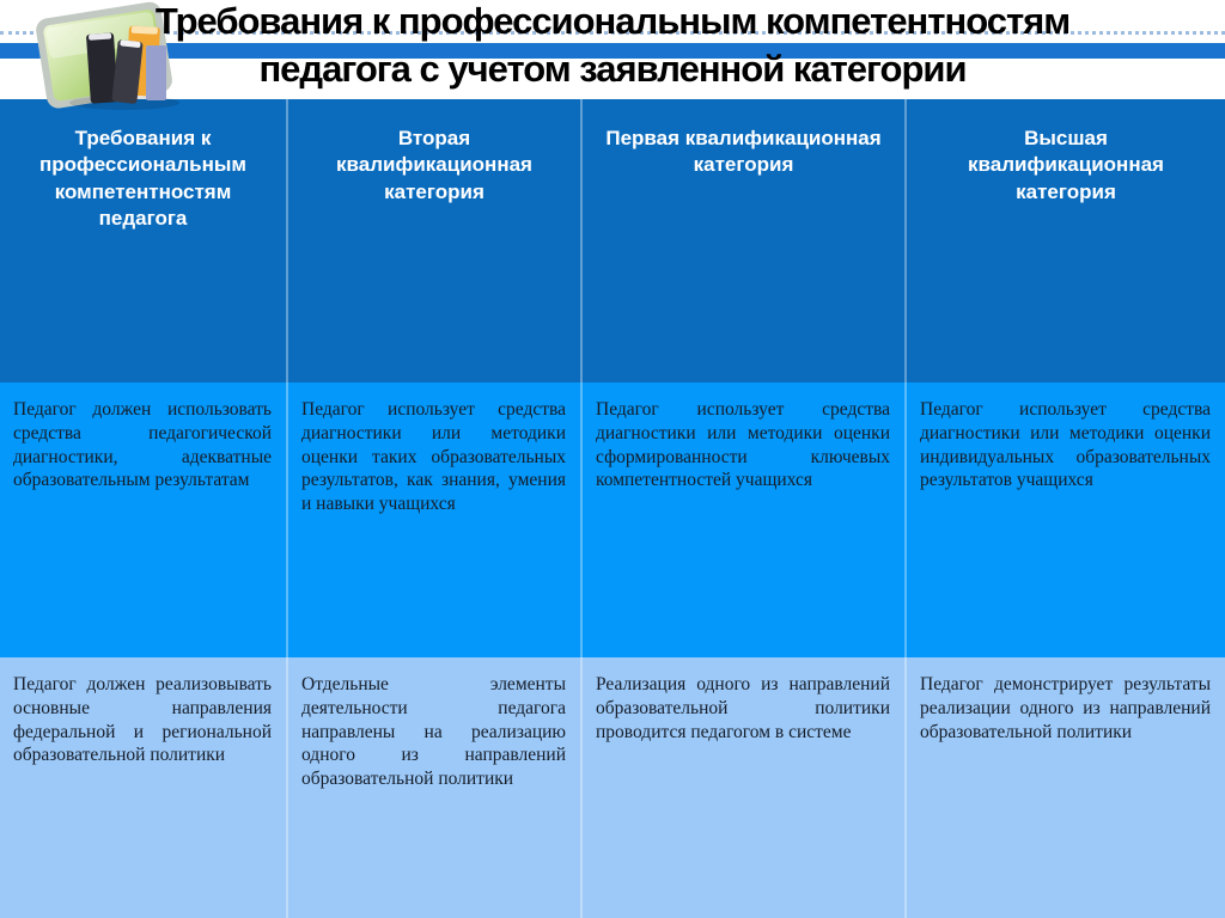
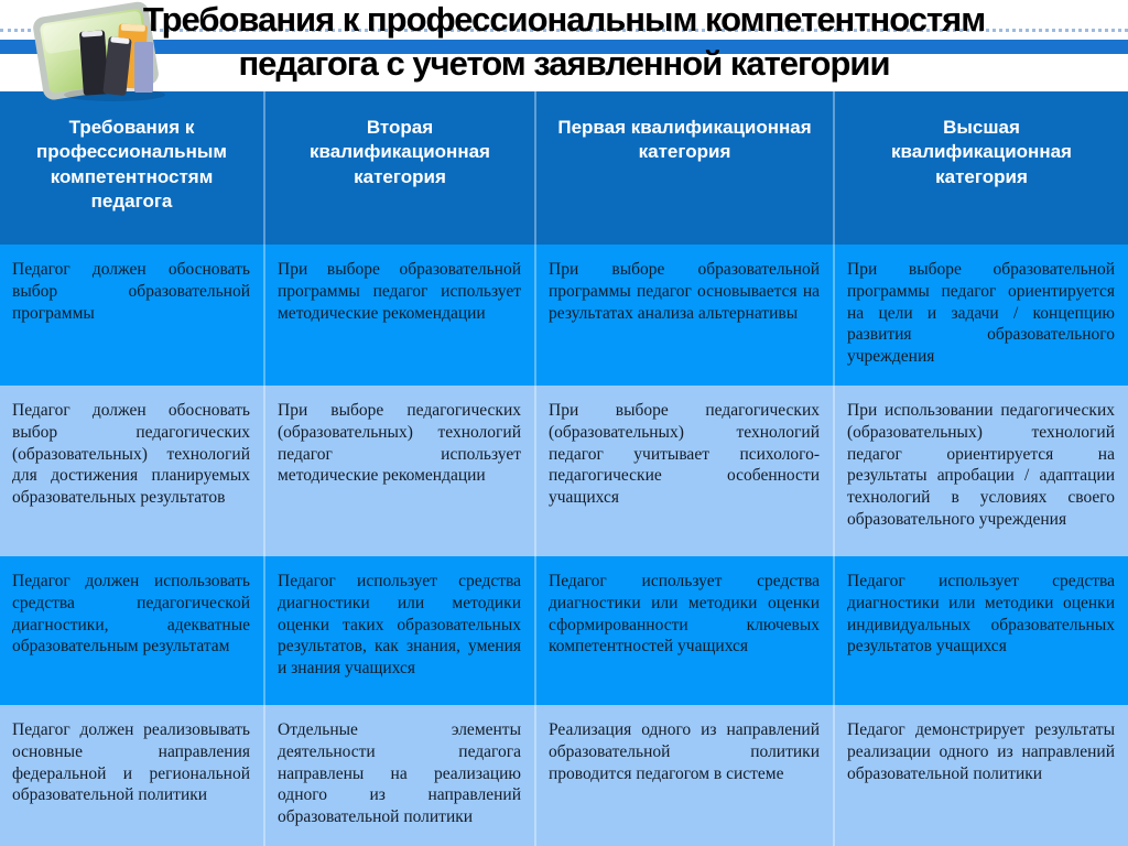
  Требования к профессиональным компетентностям
  педагога с учетом заявленной категории
  Требования к профессиональным компетентностям педагога	Вторая квалификационная категория	Первая квалификационная категория	Высшая квалификационная категория
+ Педагог должен обосновать выбор образовательной программы	При выборе образовательной программы педагог использует методические рекомендации	При выборе образовательной программы педагог основывается на результатах анализа альтернативы	При выборе образовательной программы педагог ориентируется на цели и задачи / концепцию развития образовательного учреждения
+ Педагог должен обосновать выбор педагогических (образовательных) технологий для достижения планируемых образовательных результатов	При выборе педагогических (образовательных) технологий педагог использует методические рекомендации	При выборе педагогических (образовательных) технологий педагог учитывает психолого-педагогические особенности учащихся	При использовании педагогических (образовательных) технологий педагог ориентируется на результаты апробации / адаптации технологий в условиях своего образовательного учреждения
- Педагог должен использовать средства педагогической диагностики, адекватные образовательным результатам	Педагог использует средства диагностики или методики оценки таких образовательных результатов, как знания, умения и навыки учащихся	Педагог использует средства диагностики или методики оценки сформированности ключевых компетентностей учащихся	Педагог использует средства диагностики или методики оценки индивидуальных образовательных результатов учащихся
+ Педагог должен использовать средства педагогической диагностики, адекватные образовательным результатам	Педагог использует средства диагностики или методики оценки таких образовательных результатов, как знания, умения и знания учащихся	Педагог использует средства диагностики или методики оценки сформированности ключевых компетентностей учащихся	Педагог использует средства диагностики или методики оценки индивидуальных образовательных результатов учащихся
  Педагог должен реализовывать основные направления федеральной и региональной образовательной политики	Отдельные элементы деятельности педагога направлены на реализацию одного из направлений образовательной политики	Реализация одного из направлений образовательной политики проводится педагогом в системе	Педагог демонстрирует результаты реализации одного из направлений образовательной политики
